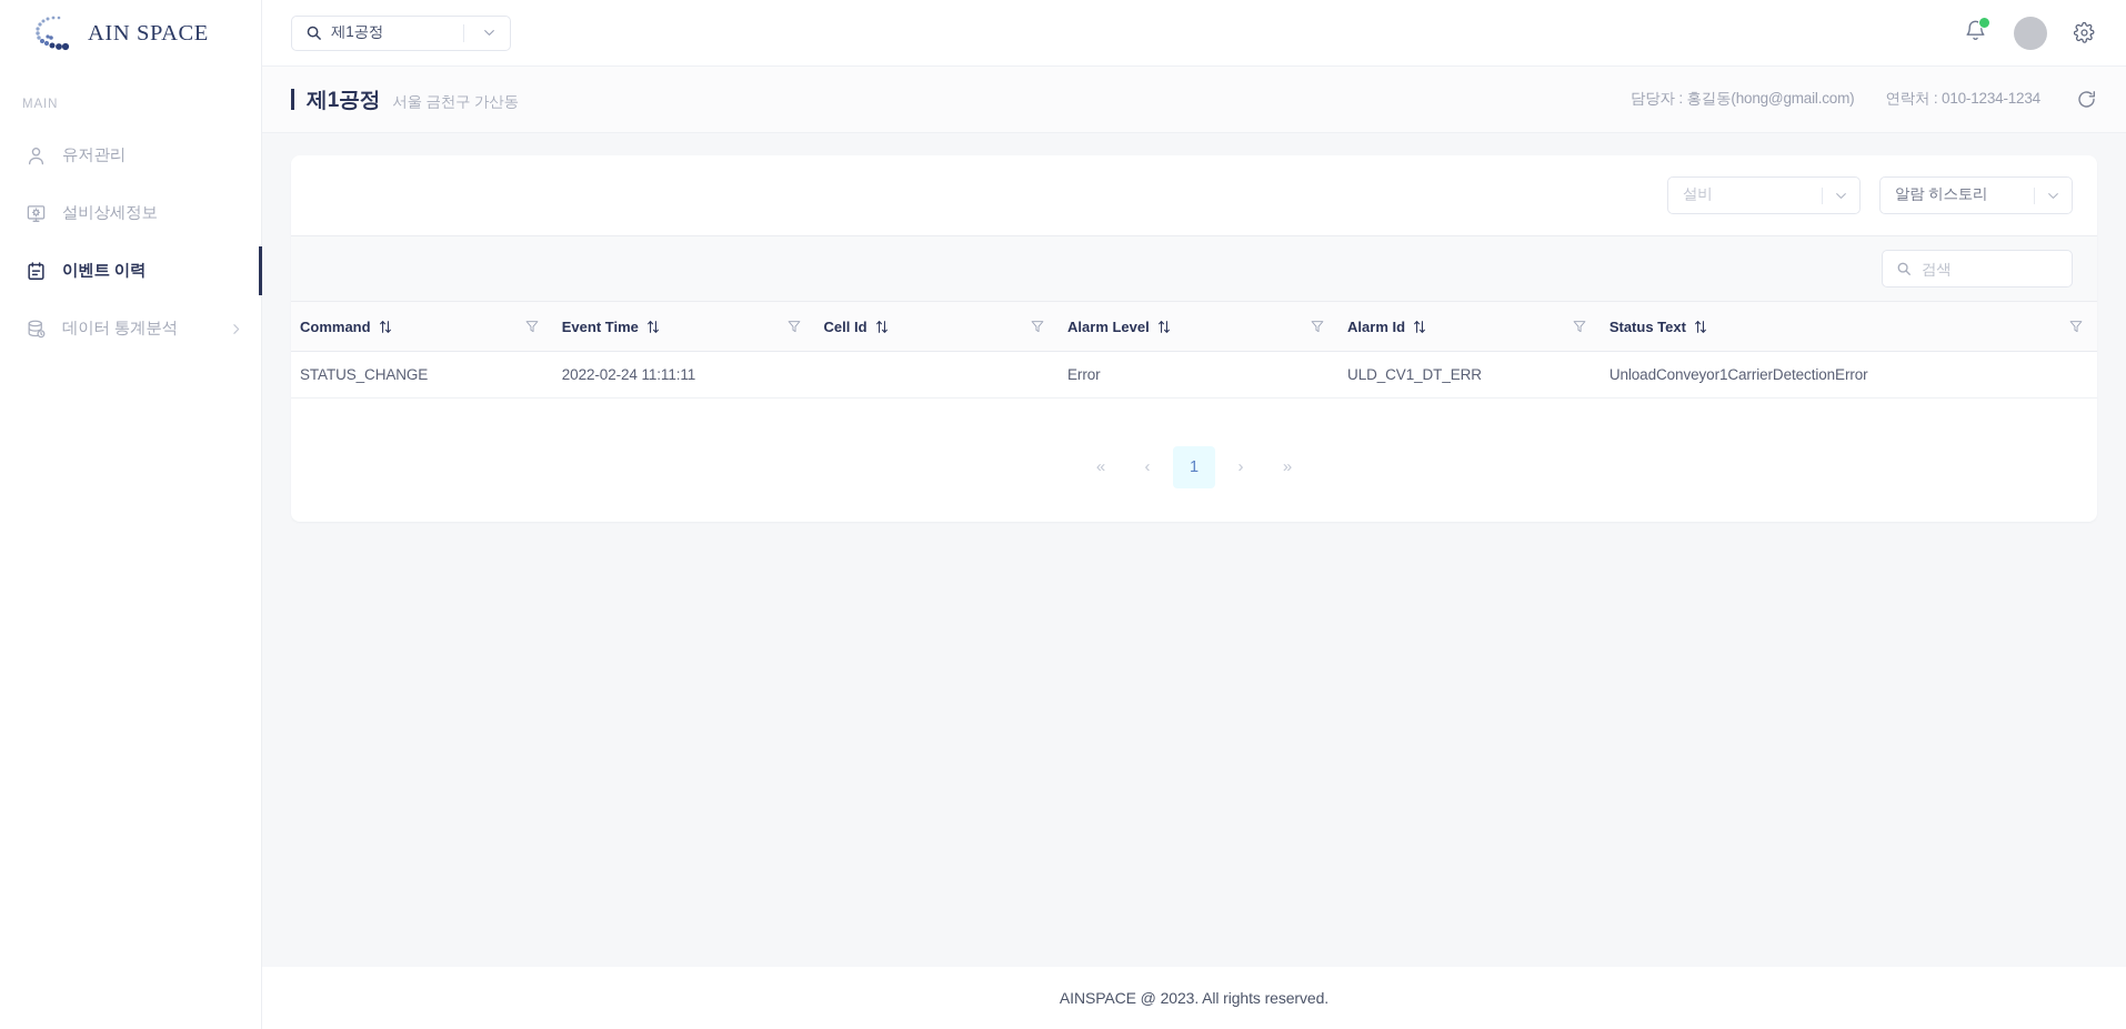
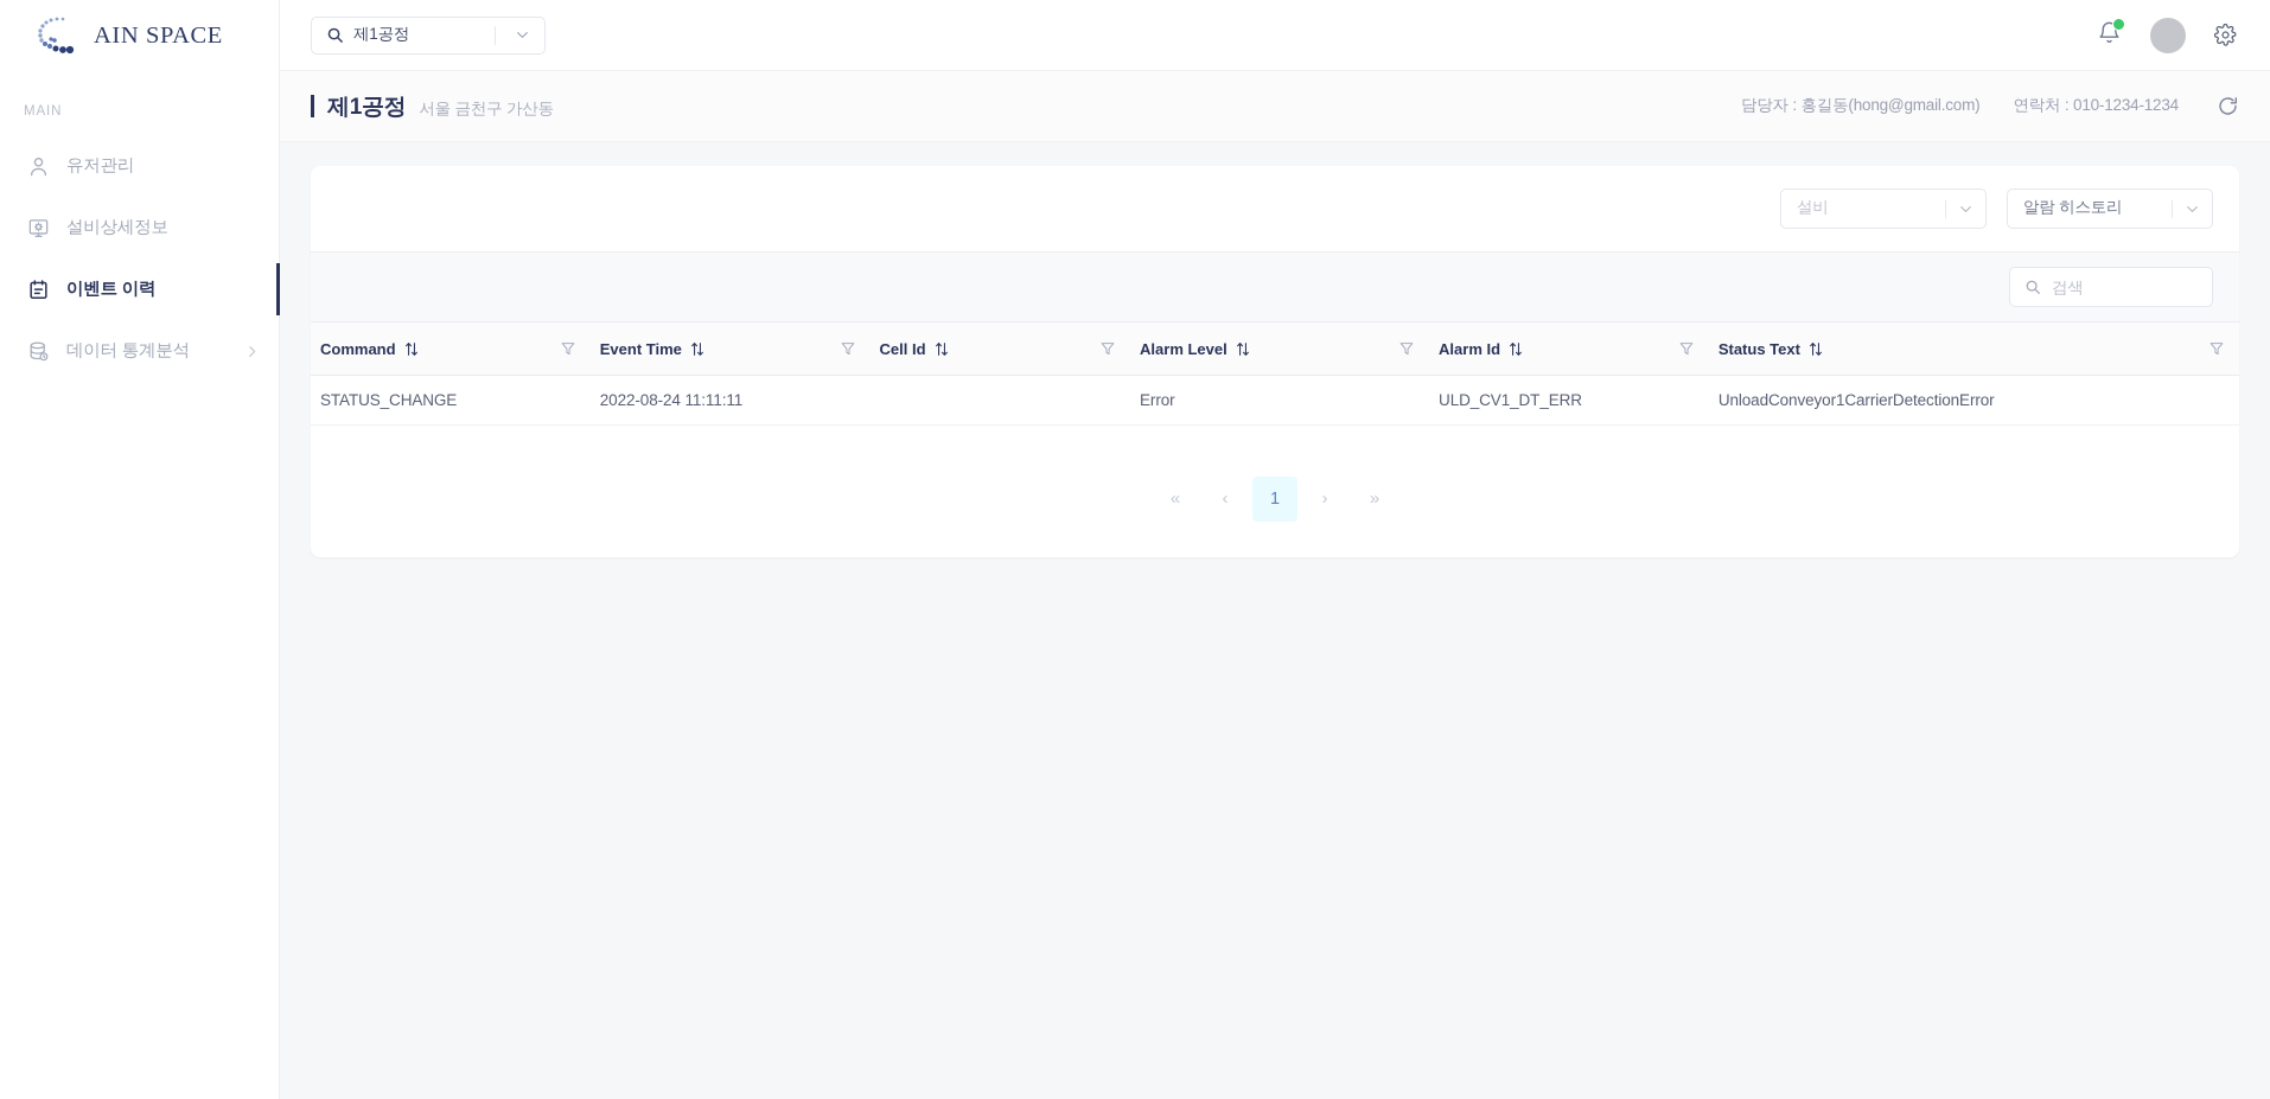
  AIN SPACE
  MAIN
  유저관리
  설비상세정보
  이벤트 이력
  데이터 통계분석
  제1공정
  제1공정
  서울 금천구 가산동
  담당자 : 홍길동(hong@gmail.com)
  연락처 : 010-1234-1234
  설비
  알람 히스토리
  검색
  Command	Event Time	Cell Id	Alarm Level	Alarm Id	Status Text
- STATUS_CHANGE	2022-02-24 11:11:11		Error	ULD_CV1_DT_ERR	UnloadConveyor1CarrierDetectionError
+ STATUS_CHANGE	2022-08-24 11:11:11		Error	ULD_CV1_DT_ERR	UnloadConveyor1CarrierDetectionError
  «
  ‹
  1
  ›
  »
- AINSPACE @ 2023. All rights reserved.
